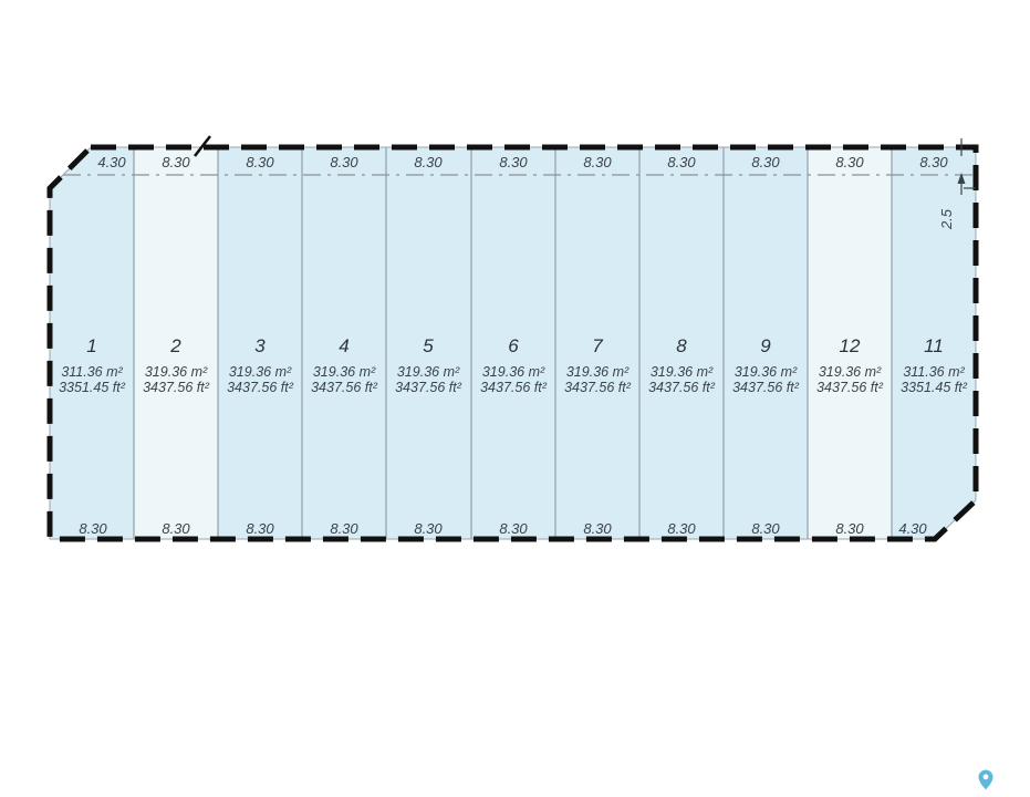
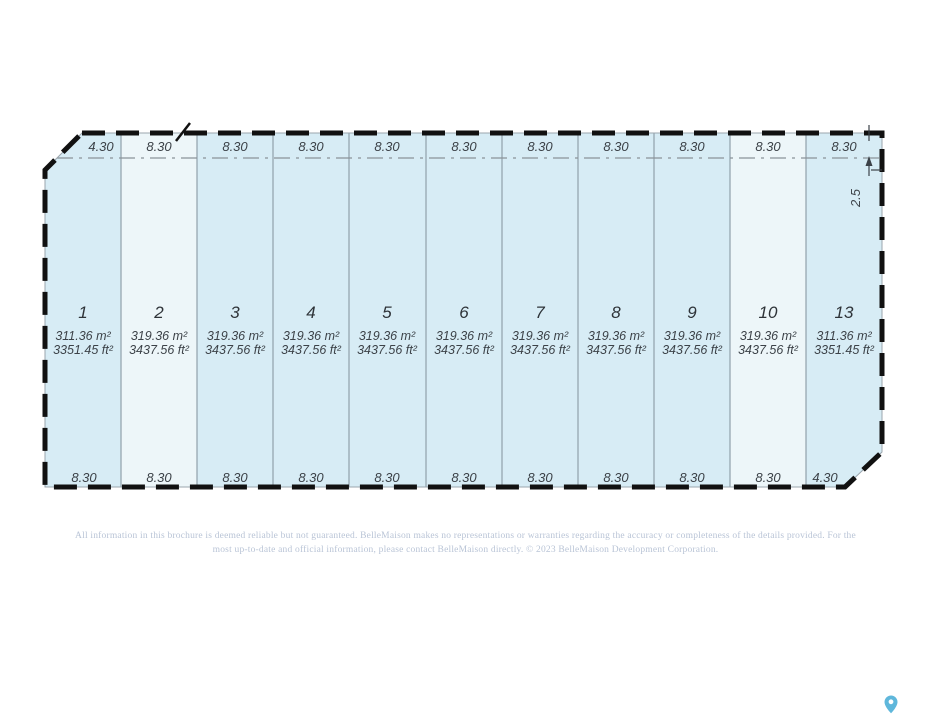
  4.30
  1
  311.36 m²
  3351.45 ft²
  8.30
  8.30
  2
  319.36 m²
  3437.56 ft²
  8.30
  8.30
  3
  319.36 m²
  3437.56 ft²
  8.30
  8.30
  4
  319.36 m²
  3437.56 ft²
  8.30
  8.30
  5
  319.36 m²
  3437.56 ft²
  8.30
  8.30
  6
  319.36 m²
  3437.56 ft²
  8.30
  8.30
  7
  319.36 m²
  3437.56 ft²
  8.30
  8.30
  8
  319.36 m²
  3437.56 ft²
  8.30
  8.30
  9
  319.36 m²
  3437.56 ft²
  8.30
  8.30
- 12
+ 10
  319.36 m²
  3437.56 ft²
  8.30
  8.30
- 11
+ 13
  311.36 m²
  3351.45 ft²
  4.30
+ All information in this brochure is deemed reliable but not guaranteed. BelleMaison makes no representations or warranties regarding the accuracy or completeness of the details provided. For the
+ most up-to-date and official information, please contact BelleMaison directly. © 2023 BelleMaison Development Corporation.
